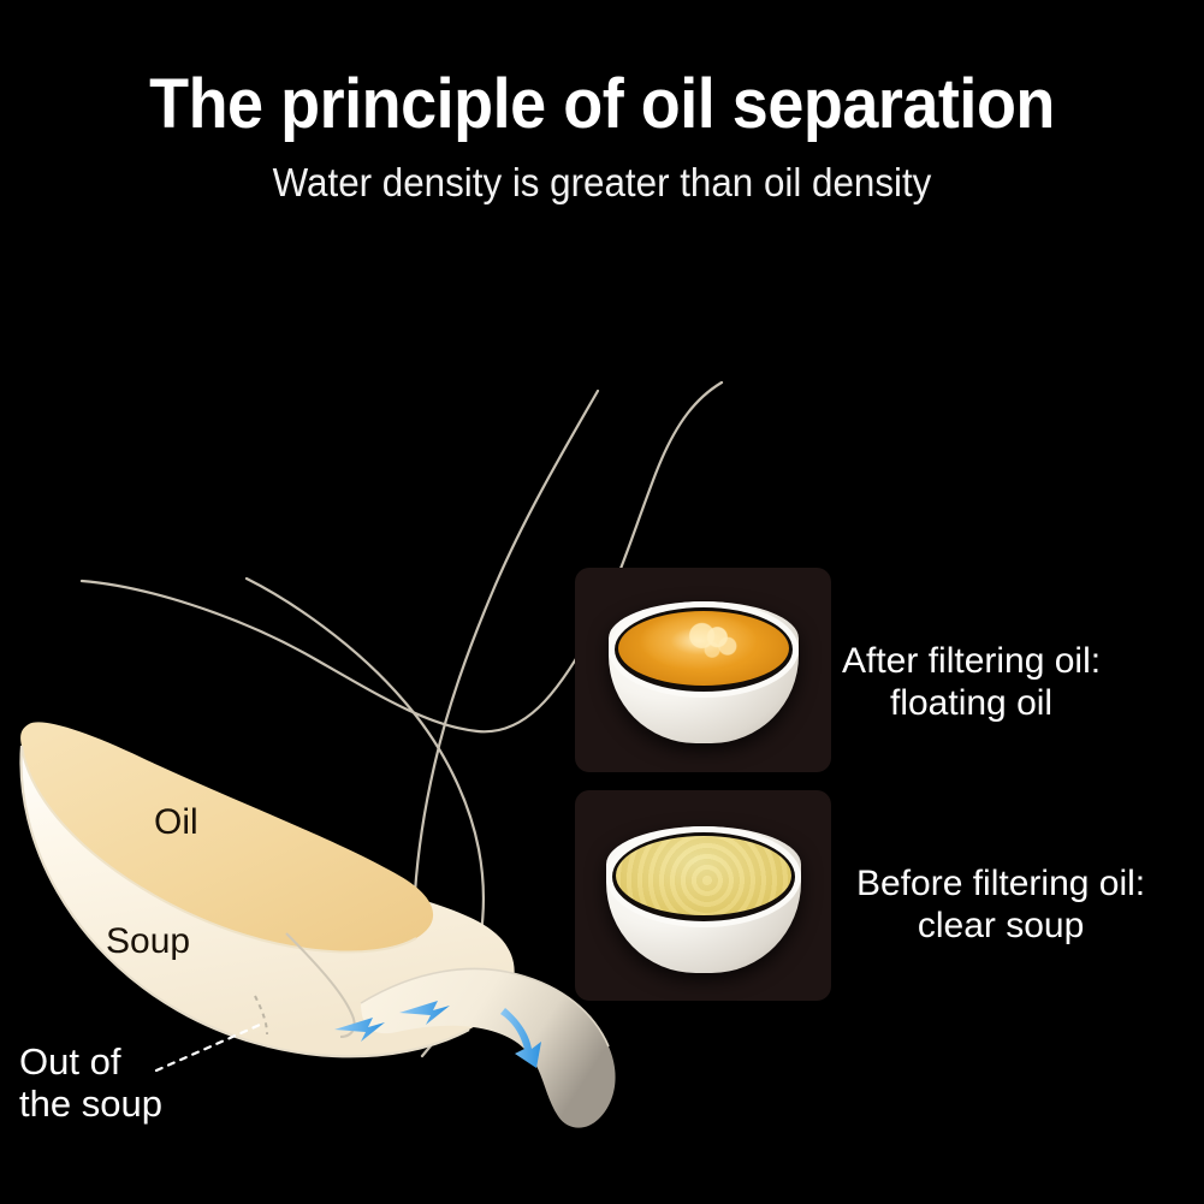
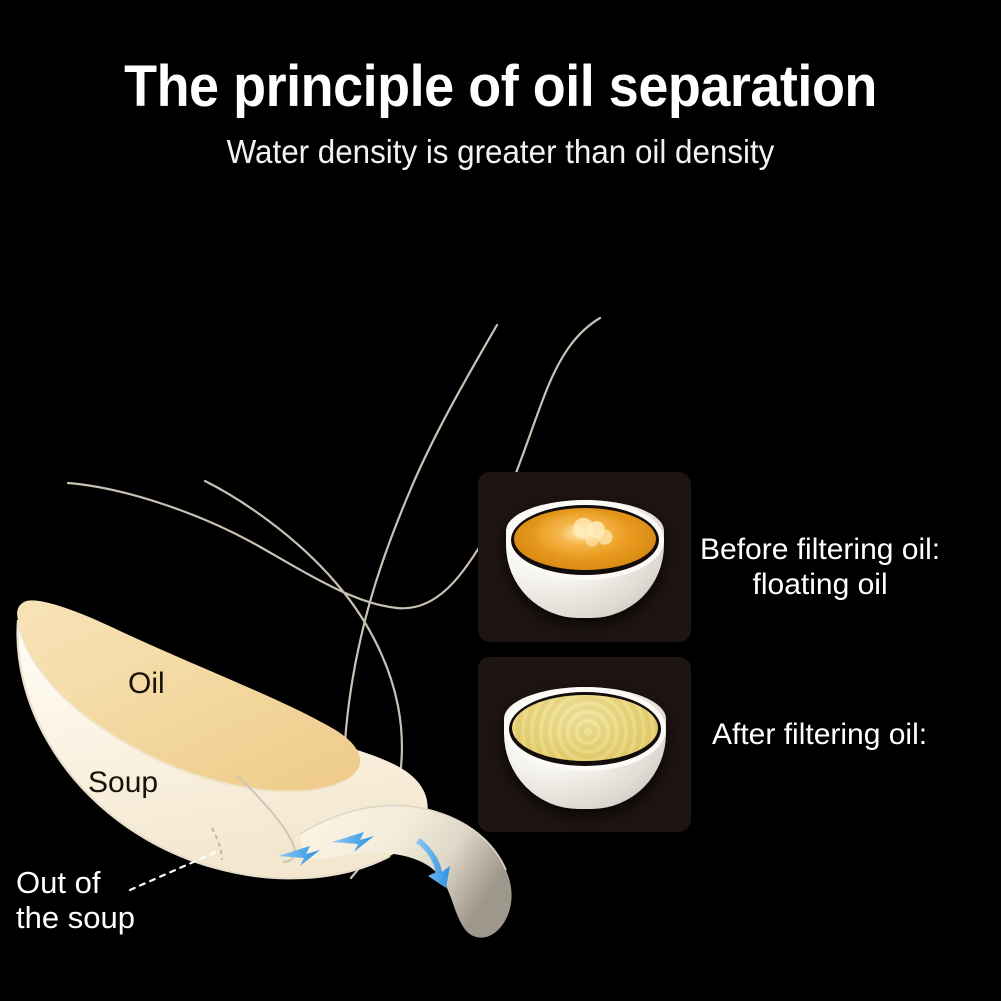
  The principle of oil separation
  Water density is greater than oil density
  Oil
  Soup
  Out of
  the soup
- After filtering oil:
+ Before filtering oil:
  floating oil
- Before filtering oil:
+ After filtering oil:
- clear soup
